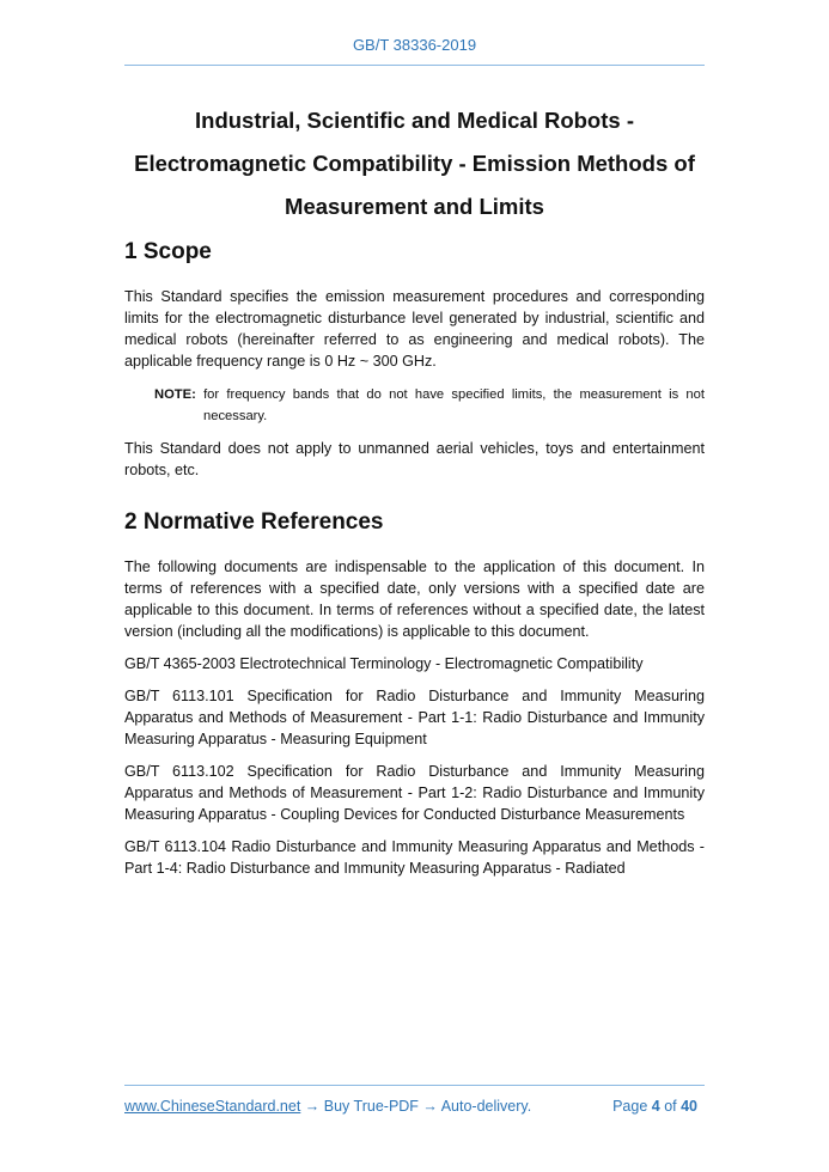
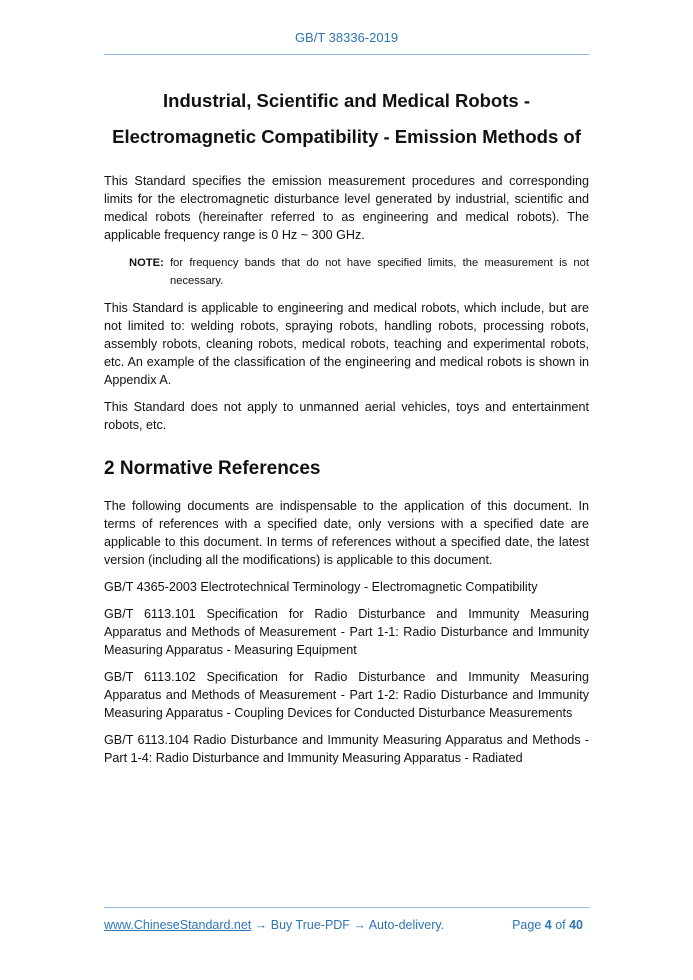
  GB/T 38336-2019
  Industrial, Scientific and Medical Robots -
  Electromagnetic Compatibility - Emission Methods of
- Measurement and Limits
- 1 Scope
  This Standard specifies the emission measurement procedures and corresponding limits for the electromagnetic disturbance level generated by industrial, scientific and medical robots (hereinafter referred to as engineering and medical robots). The applicable frequency range is 0 Hz ~ 300 GHz.
  NOTE: for frequency bands that do not have specified limits, the measurement is not necessary.
+ This Standard is applicable to engineering and medical robots, which include, but are not limited to: welding robots, spraying robots, handling robots, processing robots, assembly robots, cleaning robots, medical robots, teaching and experimental robots, etc. An example of the classification of the engineering and medical robots is shown in Appendix A.
  This Standard does not apply to unmanned aerial vehicles, toys and entertainment robots, etc.
  2 Normative References
  The following documents are indispensable to the application of this document. In terms of references with a specified date, only versions with a specified date are applicable to this document. In terms of references without a specified date, the latest version (including all the modifications) is applicable to this document.
  GB/T 4365-2003 Electrotechnical Terminology - Electromagnetic Compatibility
  GB/T 6113.101 Specification for Radio Disturbance and Immunity Measuring Apparatus and Methods of Measurement - Part 1-1: Radio Disturbance and Immunity Measuring Apparatus - Measuring Equipment
  GB/T 6113.102 Specification for Radio Disturbance and Immunity Measuring Apparatus and Methods of Measurement - Part 1-2: Radio Disturbance and Immunity Measuring Apparatus - Coupling Devices for Conducted Disturbance Measurements
  GB/T 6113.104 Radio Disturbance and Immunity Measuring Apparatus and Methods - Part 1-4: Radio Disturbance and Immunity Measuring Apparatus - Radiated
  www.ChineseStandard.net → Buy True-PDF → Auto-delivery.
  Page 4 of 40
